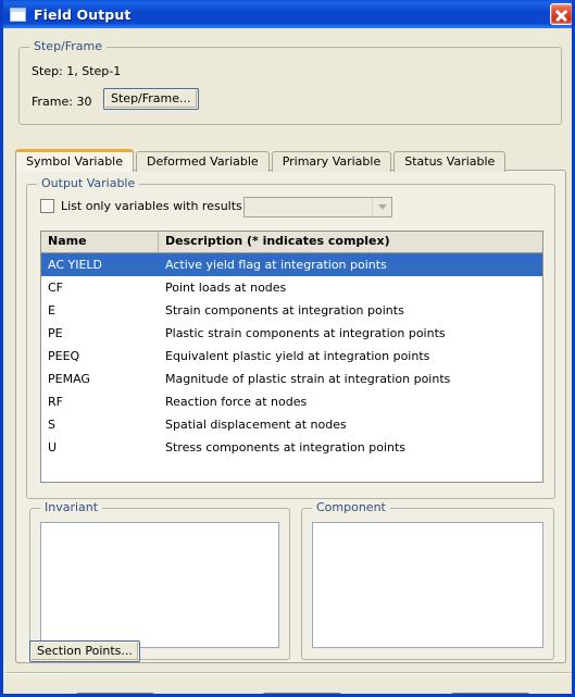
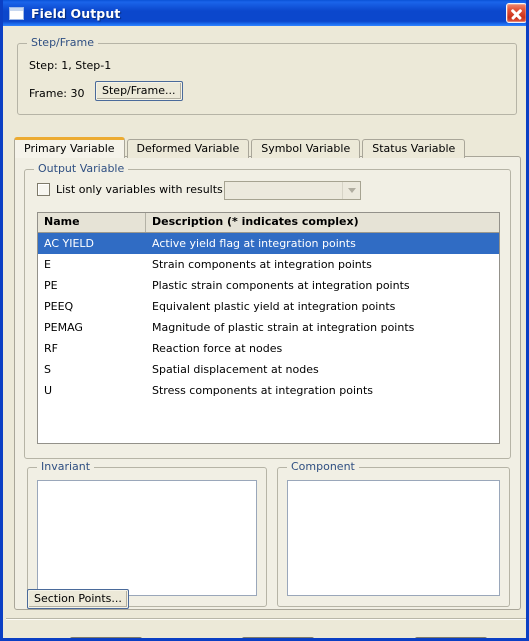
  Field Output
  Step/Frame
  Step: 1, Step-1
  Frame: 30
  Step/Frame...
- Symbol Variable
+ Primary Variable
  Deformed Variable
- Primary Variable
+ Symbol Variable
  Status Variable
  Output Variable
  List only variables with results
  Name
  Description (* indicates complex)
  AC YIELD
  Active yield flag at integration points
- CF
- Point loads at nodes
  E
  Strain components at integration points
  PE
  Plastic strain components at integration points
  PEEQ
  Equivalent plastic yield at integration points
  PEMAG
  Magnitude of plastic strain at integration points
  RF
  Reaction force at nodes
  S
  Spatial displacement at nodes
  U
  Stress components at integration points
  Invariant
  Component
  Section Points...
